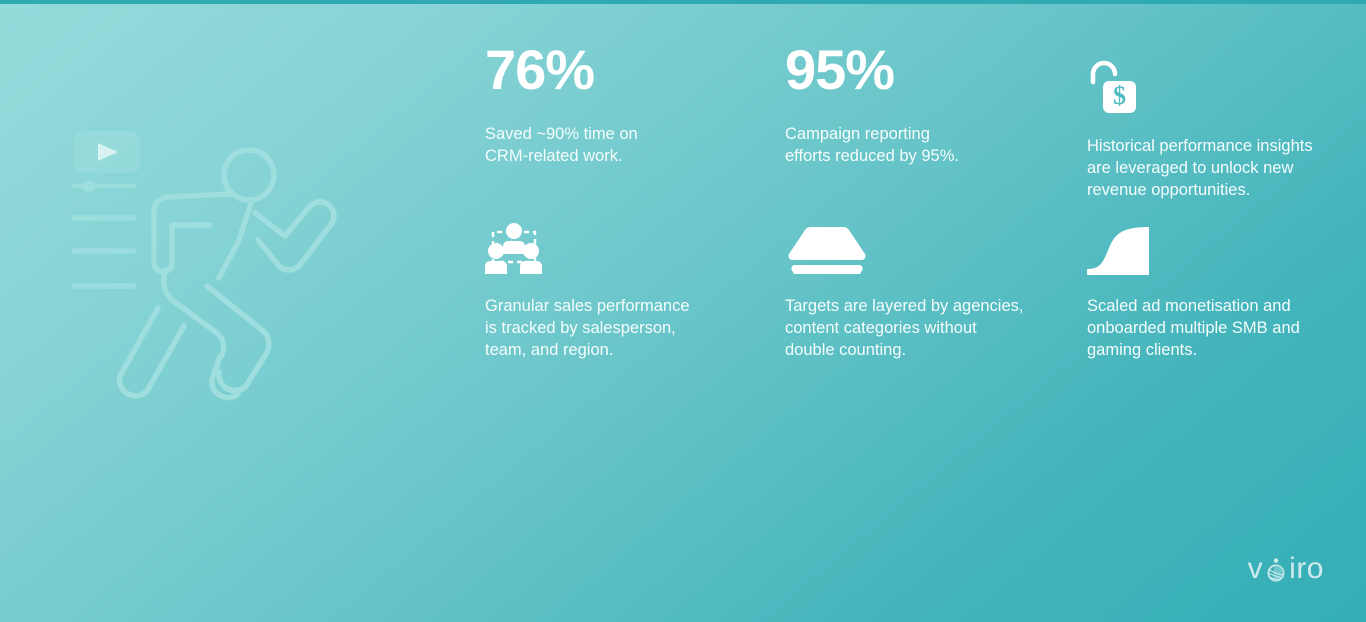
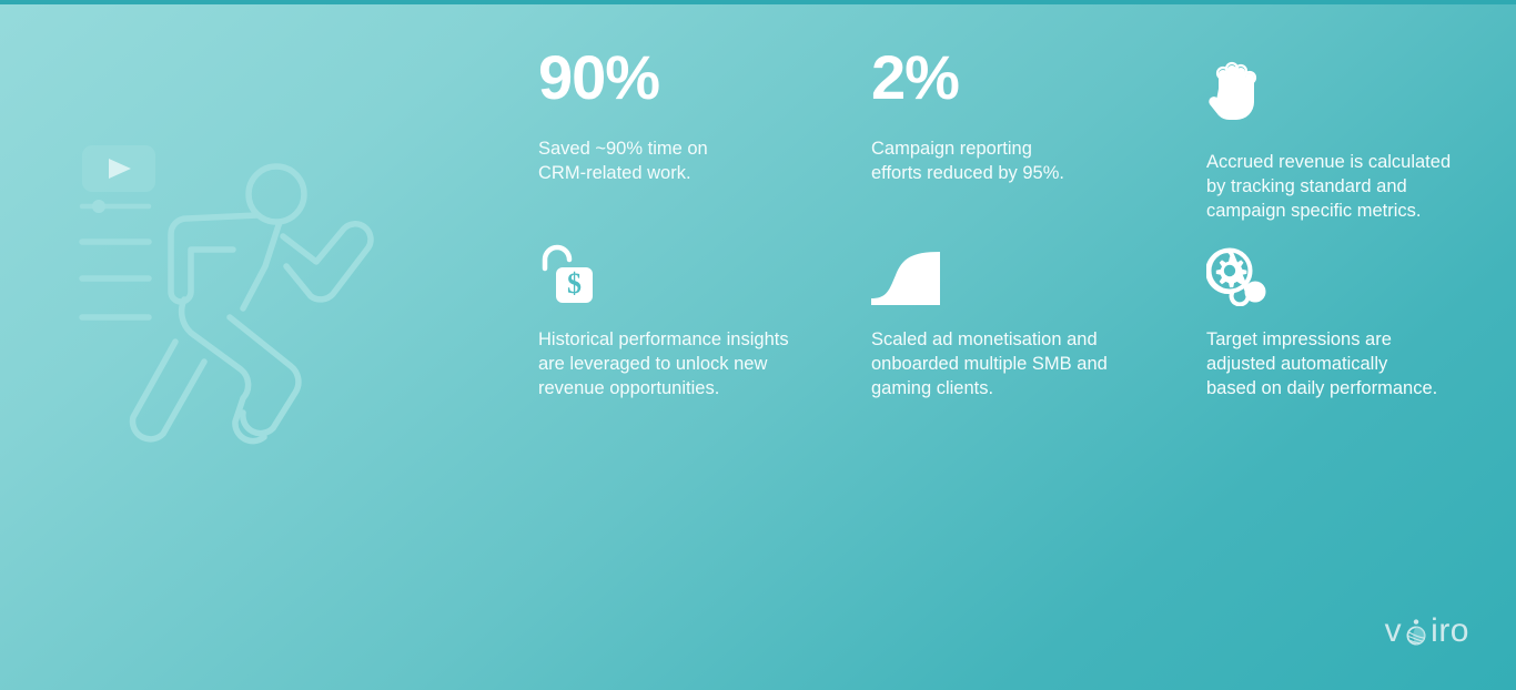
- 76%
+ 90%
  Saved ~90% time on
  CRM-related work.
- 95%
+ 2%
  Campaign reporting
  efforts reduced by 95%.
+ Accrued revenue is calculated
+ by tracking standard and
+ campaign specific metrics.
  $
  Historical performance insights
  are leveraged to unlock new
  revenue opportunities.
- Granular sales performance
- is tracked by salesperson,
- team, and region.
- Targets are layered by agencies,
- content categories without
- double counting.
  Scaled ad monetisation and
  onboarded multiple SMB and
  gaming clients.
+ Target impressions are
+ adjusted automatically
+ based on daily performance.
  v
  iro
